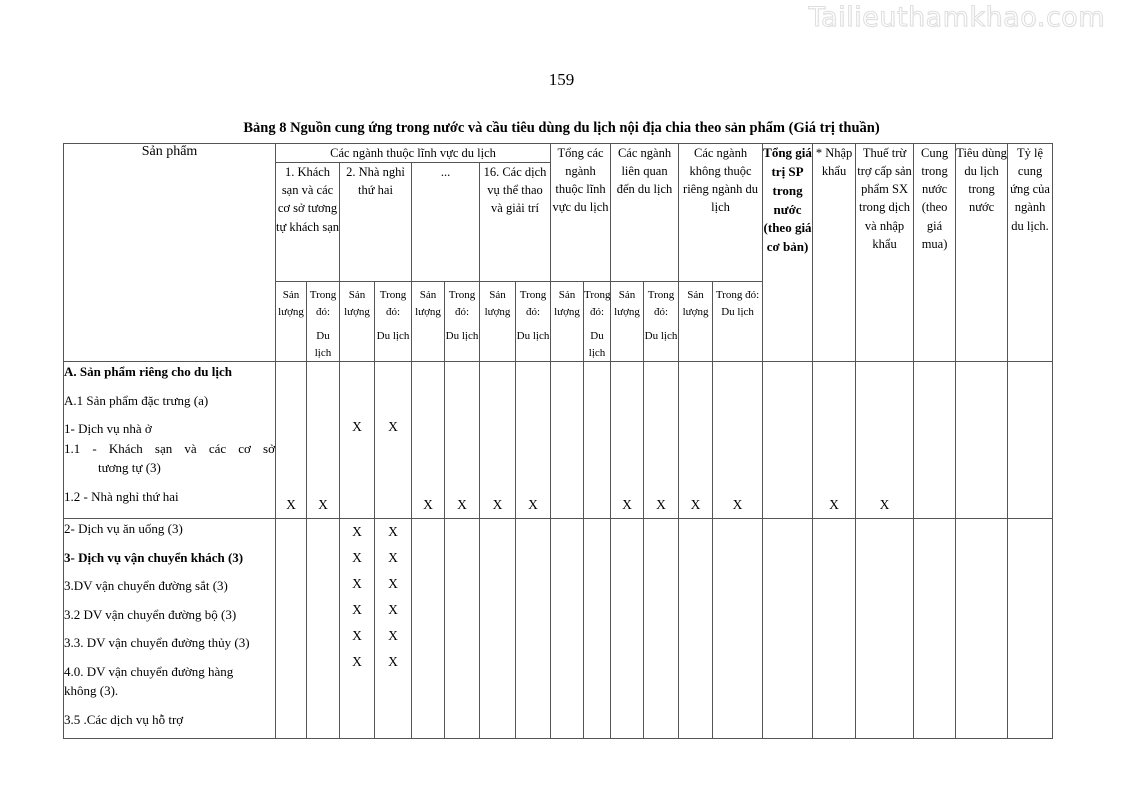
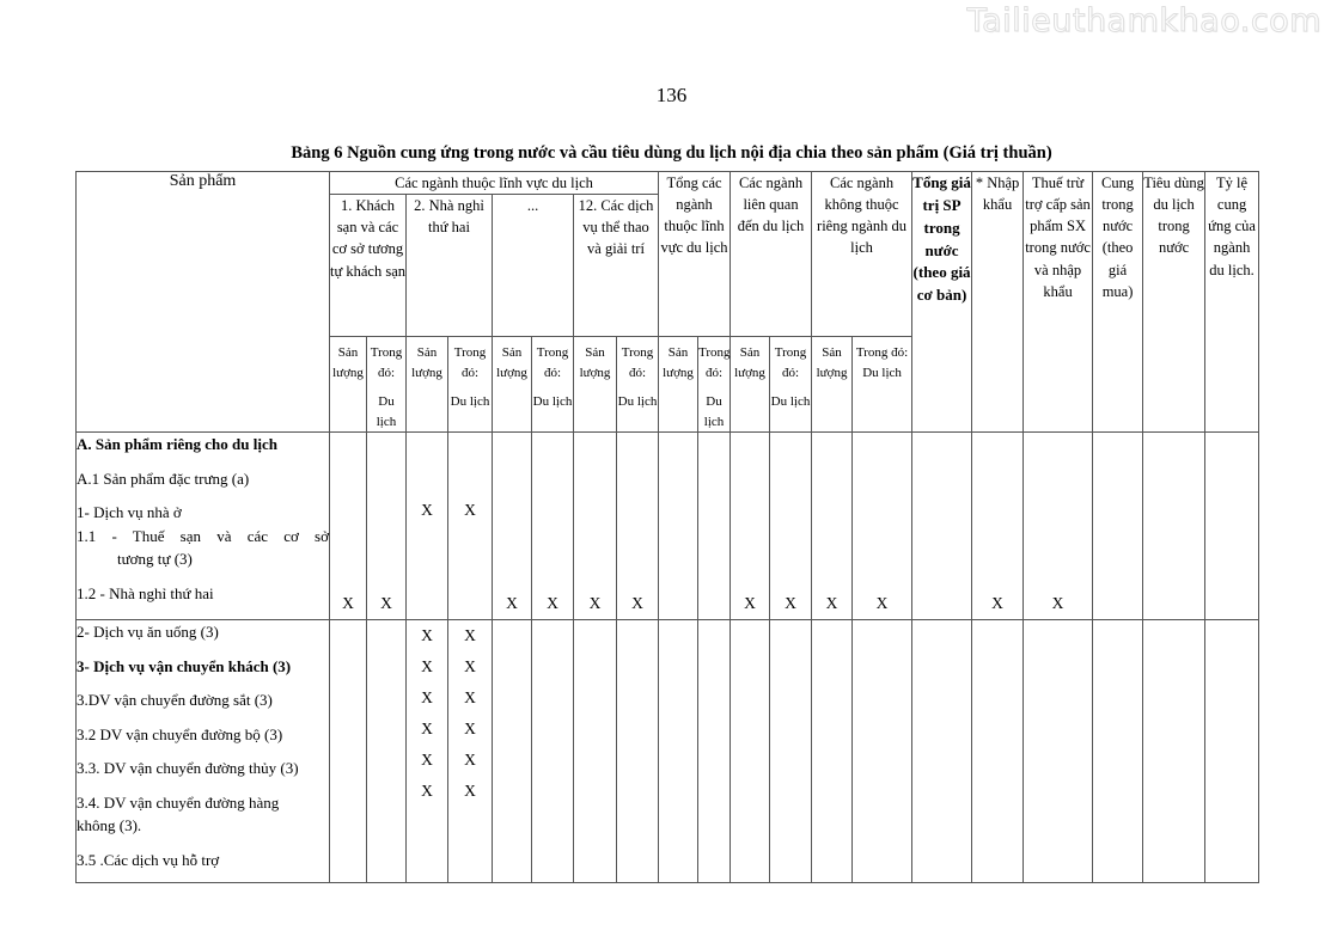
  Tailieuthamkhao.com
- 159
+ 136
- Bảng 8 Nguồn cung ứng trong nước và cầu tiêu dùng du lịch nội địa chia theo sản phẩm (Giá trị thuần)
+ Bảng 6 Nguồn cung ứng trong nước và cầu tiêu dùng du lịch nội địa chia theo sản phẩm (Giá trị thuần)
- Sản phẩm	Các ngành thuộc lĩnh vực du lịch	Tổng các ngành thuộc lĩnh vực du lịch	Các ngành liên quan đến du lịch	Các ngành không thuộc riêng ngành du lịch	Tổng giá trị SP trong nước (theo giá cơ bản)	* Nhập khẩu	Thuế trừ trợ cấp sản phẩm SX trong dịch và nhập khẩu	Cung trong nước (theo giá mua)	Tiêu dùng du lịch trong nước	Tỷ lệ cung ứng của ngành du lịch.
+ Sản phẩm	Các ngành thuộc lĩnh vực du lịch	Tổng các ngành thuộc lĩnh vực du lịch	Các ngành liên quan đến du lịch	Các ngành không thuộc riêng ngành du lịch	Tổng giá trị SP trong nước (theo giá cơ bản)	* Nhập khẩu	Thuế trừ trợ cấp sản phẩm SX trong nước và nhập khẩu	Cung trong nước (theo giá mua)	Tiêu dùng du lịch trong nước	Tỷ lệ cung ứng của ngành du lịch.
- 1. Khách sạn và các cơ sở tương tự khách sạn	2. Nhà nghỉ thứ hai	...	16. Các dịch vụ thể thao và giải trí
+ 1. Khách sạn và các cơ sở tương tự khách sạn	2. Nhà nghỉ thứ hai	...	12. Các dịch vụ thể thao và giải trí
  Sản lượng	Trong đó: Du lịch	Sản lượng	Trong đó: Du lịch	Sản lượng	Trong đó: Du lịch	Sản lượng	Trong đó: Du lịch	Sản lượng	Trong đó: Du lịch	Sản lượng	Trong đó: Du lịch	Sản lượng	Trong đó: Du lịch
- A. Sản phẩm riêng cho du lịch A.1 Sản phẩm đặc trưng (a) 1- Dịch vụ nhà ở 1.1 - Khách sạn và các cơ sở tương tự (3) 1.2 - Nhà nghỉ thứ hai	X	X	X	X	X	X	X	X			X	X	X	X		X	X
+ A. Sản phẩm riêng cho du lịch A.1 Sản phẩm đặc trưng (a) 1- Dịch vụ nhà ở 1.1 - Thuế sạn và các cơ sở tương tự (3) 1.2 - Nhà nghỉ thứ hai	X	X	X	X	X	X	X	X			X	X	X	X		X	X
- 2- Dịch vụ ăn uống (3) 3- Dịch vụ vận chuyển khách (3) 3.DV vận chuyển đường sắt (3) 3.2 DV vận chuyển đường bộ (3) 3.3. DV vận chuyển đường thủy (3) 4.0. DV vận chuyển đường hàng không (3). 3.5 .Các dịch vụ hỗ trợ			X X X X X X	X X X X X X
+ 2- Dịch vụ ăn uống (3) 3- Dịch vụ vận chuyển khách (3) 3.DV vận chuyển đường sắt (3) 3.2 DV vận chuyển đường bộ (3) 3.3. DV vận chuyển đường thủy (3) 3.4. DV vận chuyển đường hàng không (3). 3.5 .Các dịch vụ hỗ trợ			X X X X X X	X X X X X X
